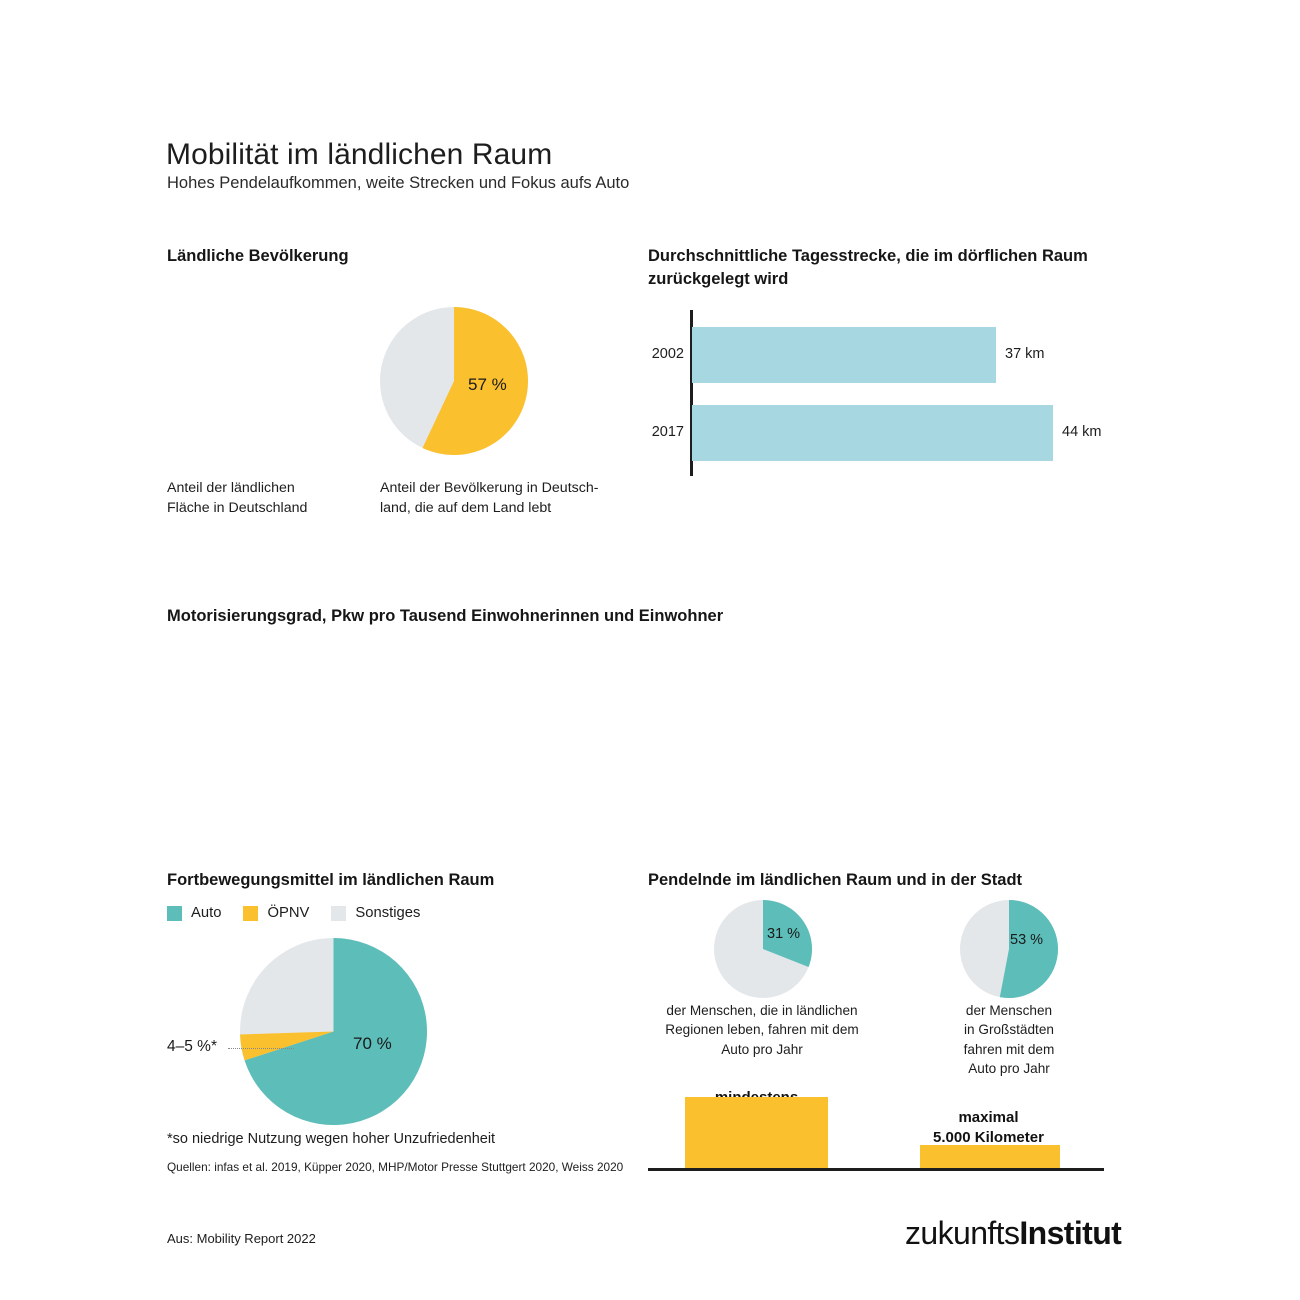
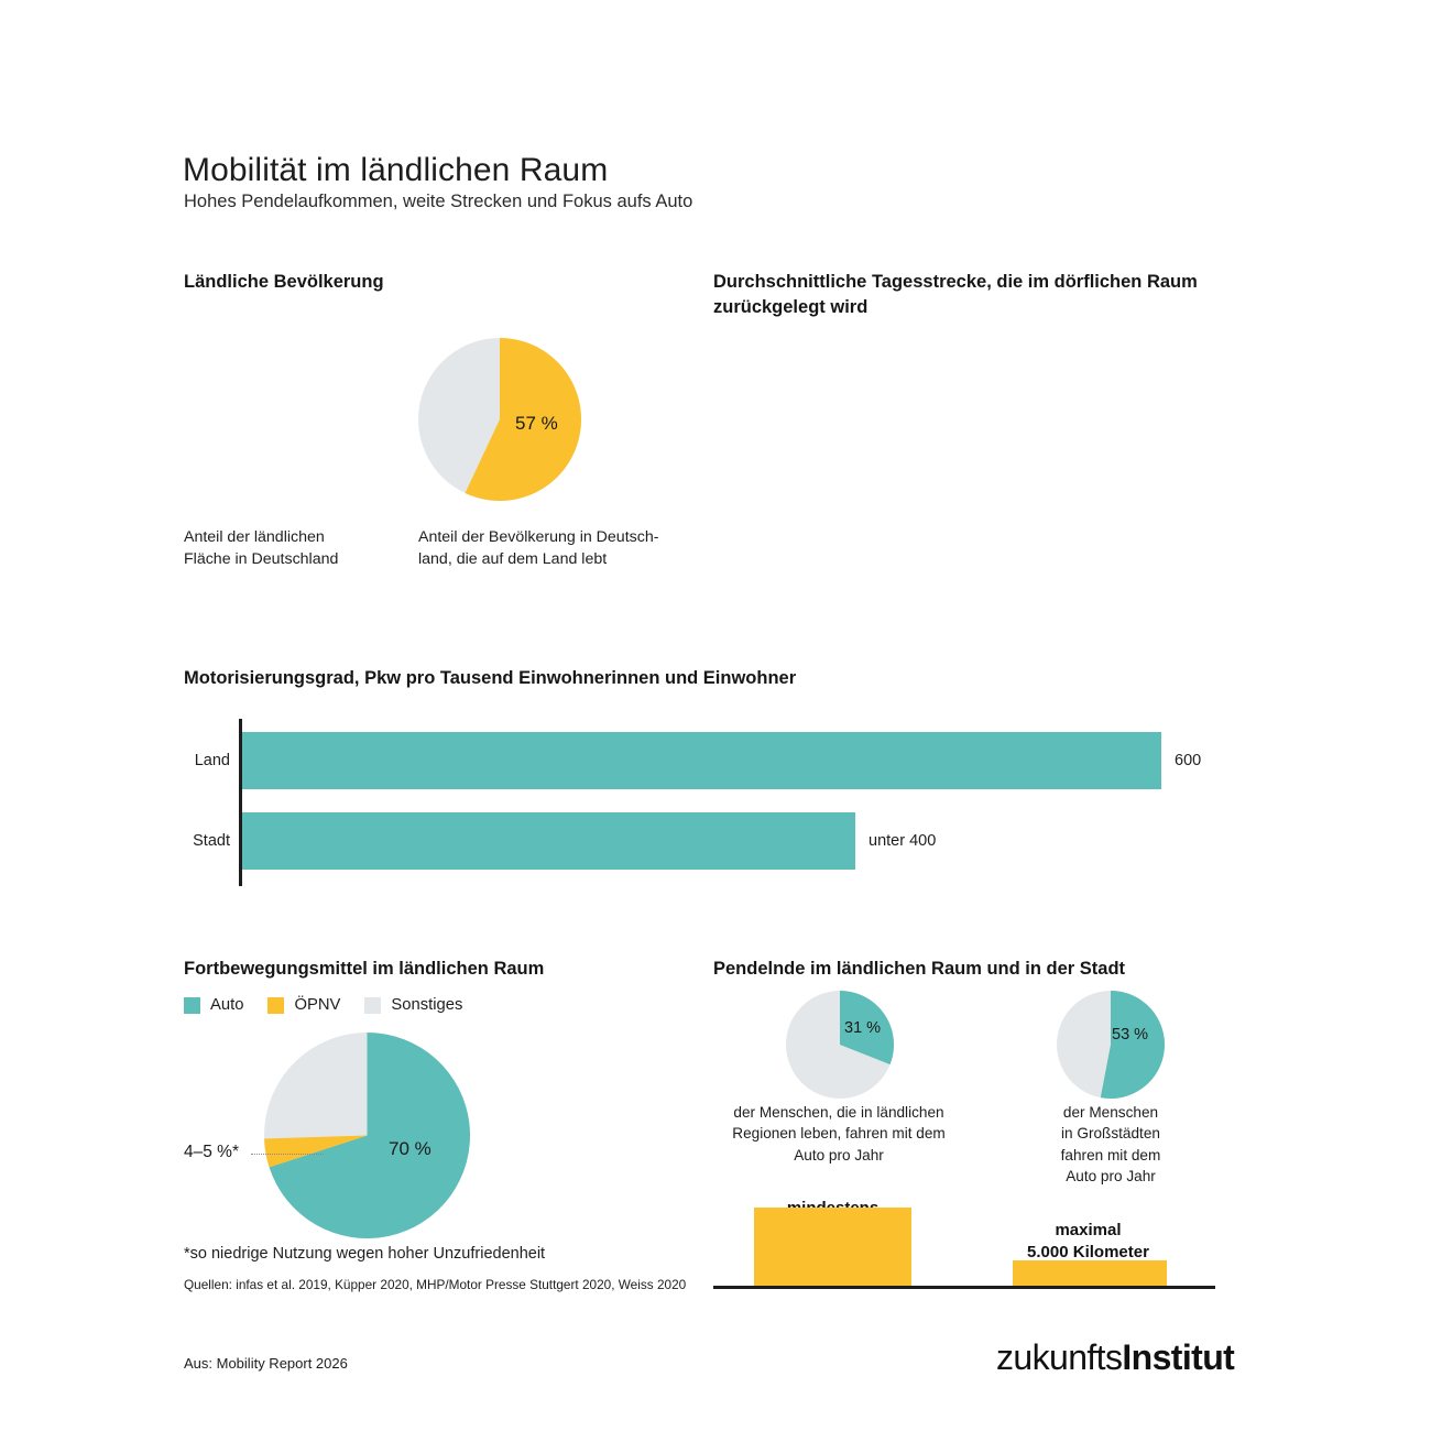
  Mobilität im ländlichen Raum
  Hohes Pendelaufkommen, weite Strecken und Fokus aufs Auto
  Ländliche Bevölkerung
  Anteil der ländlichen
  Fläche in Deutschland
  57 %
  Anteil der Bevölkerung in Deutsch-
  land, die auf dem Land lebt
  Durchschnittliche Tagesstrecke, die im dörflichen Raum
  zurückgelegt wird
- 2002
- 37 km
- 2017
- 44 km
  Motorisierungsgrad, Pkw pro Tausend Einwohnerinnen und Einwohner
+ Land
+ 600
+ Stadt
+ unter 400
  Fortbewegungsmittel im ländlichen Raum
  Auto
  ÖPNV
  Sonstiges
  70 %
  4–5 %*
  *so niedrige Nutzung wegen hoher Unzufriedenheit
  Quellen: infas et al. 2019, Küpper 2020, MHP/Motor Presse Stuttgert 2020, Weiss 2020
  Pendelnde im ländlichen Raum und in der Stadt
  31 %
  der Menschen, die in ländlichen
  Regionen leben, fahren mit dem
  Auto pro Jahr
  53 %
  der Menschen
  in Großstädten
  fahren mit dem
  Auto pro Jahr
  maximal
  5.000 Kilometer
- Aus: Mobility Report 2022
+ Aus: Mobility Report 2026
  zukunftsInstitut
